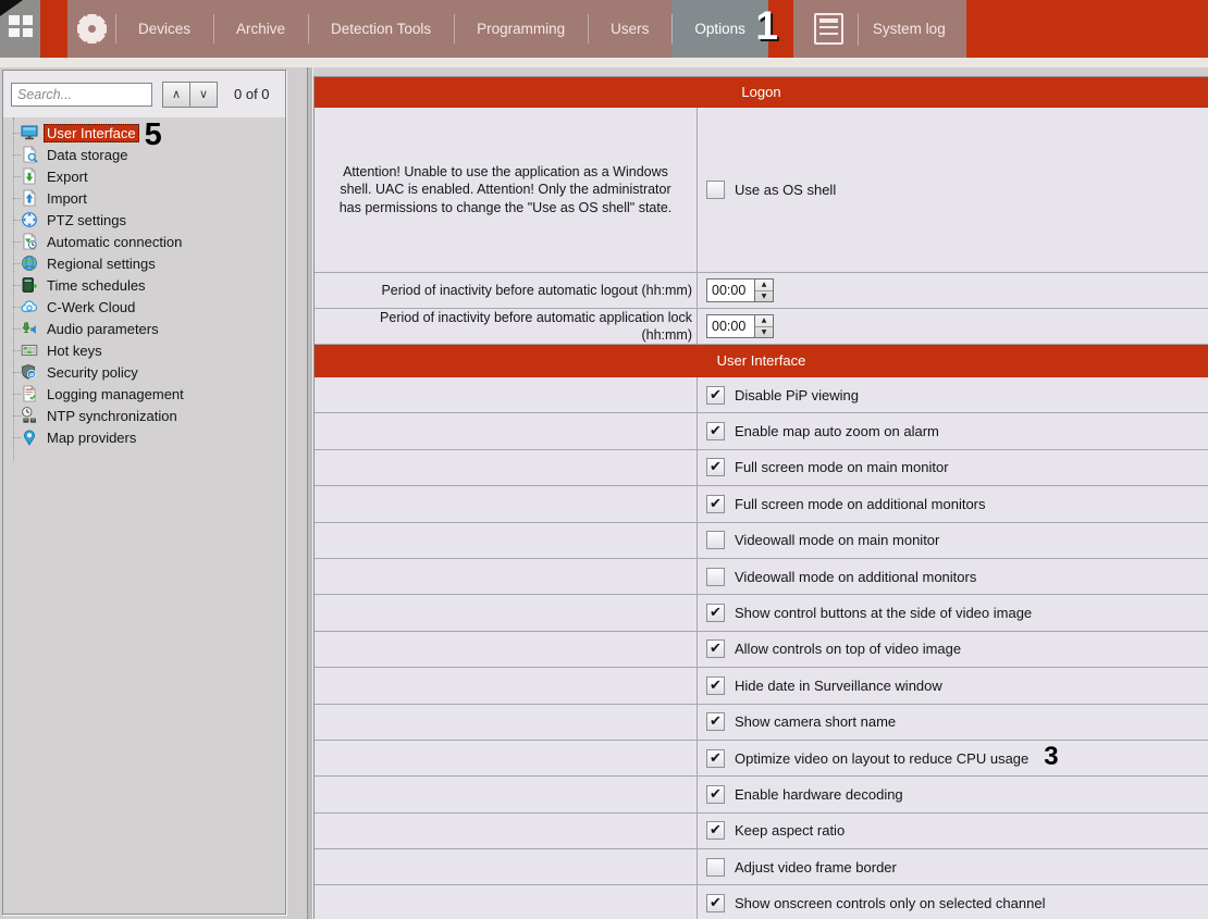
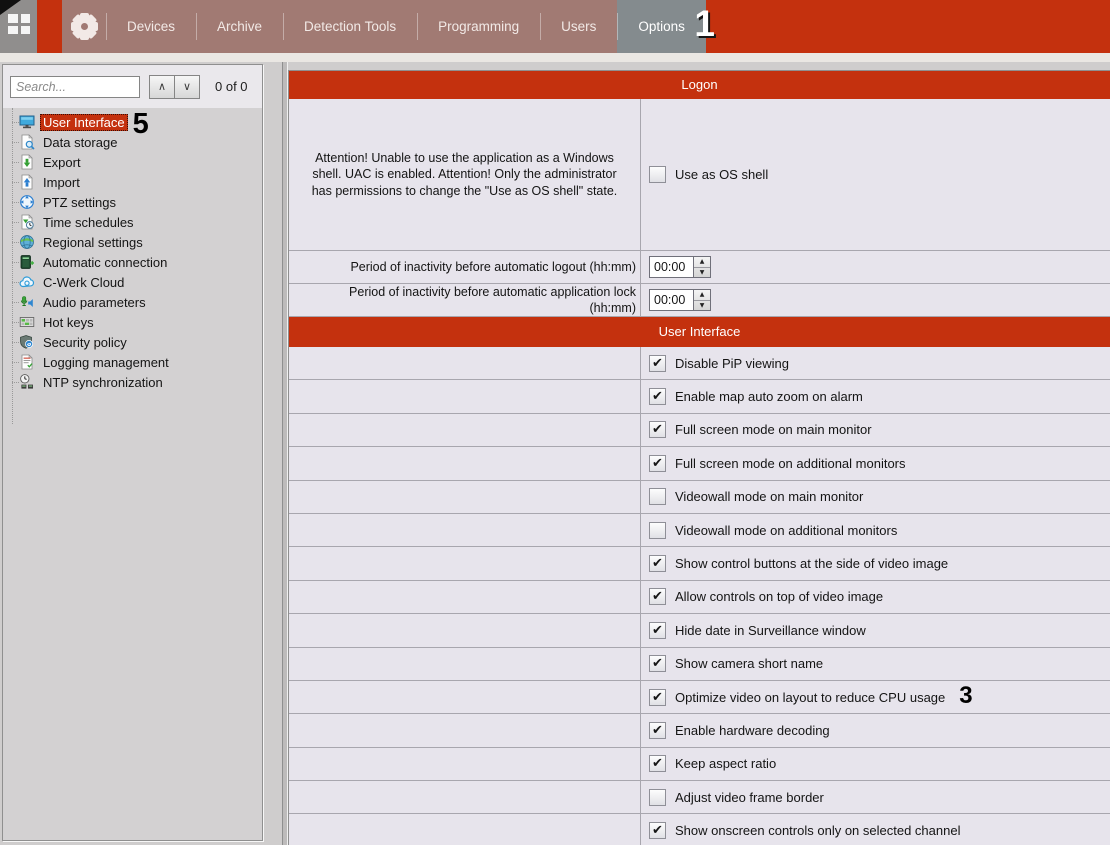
  Devices
  Archive
  Detection Tools
  Programming
  Users
  Options
  1
- System log
  Search...
  ∧
  ∨
  0 of 0
  User Interface
  5
  Data storage
  Export
  Import
  PTZ settings
- Automatic connection
+ Time schedules
  Regional settings
- Time schedules
+ Automatic connection
  C-Werk Cloud
  Audio parameters
  Hot keys
  Security policy
  Logging management
  NTP synchronization
- Map providers
  Logon
  Attention! Unable to use the application as a Windows shell. UAC is enabled. Attention! Only the administrator has permissions to change the "Use as OS shell" state.
  Use as OS shell
  Period of inactivity before automatic logout (hh:mm)
  00:00
  Period of inactivity before automatic application lock (hh:mm)
  00:00
  User Interface
  ✔
  Disable PiP viewing
  ✔
  Enable map auto zoom on alarm
  ✔
  Full screen mode on main monitor
  ✔
  Full screen mode on additional monitors
  Videowall mode on main monitor
  Videowall mode on additional monitors
  ✔
  Show control buttons at the side of video image
  ✔
  Allow controls on top of video image
  ✔
  Hide date in Surveillance window
  ✔
  Show camera short name
  ✔
  Optimize video on layout to reduce CPU usage
  3
  ✔
  Enable hardware decoding
  ✔
  Keep aspect ratio
  Adjust video frame border
  ✔
  Show onscreen controls only on selected channel
